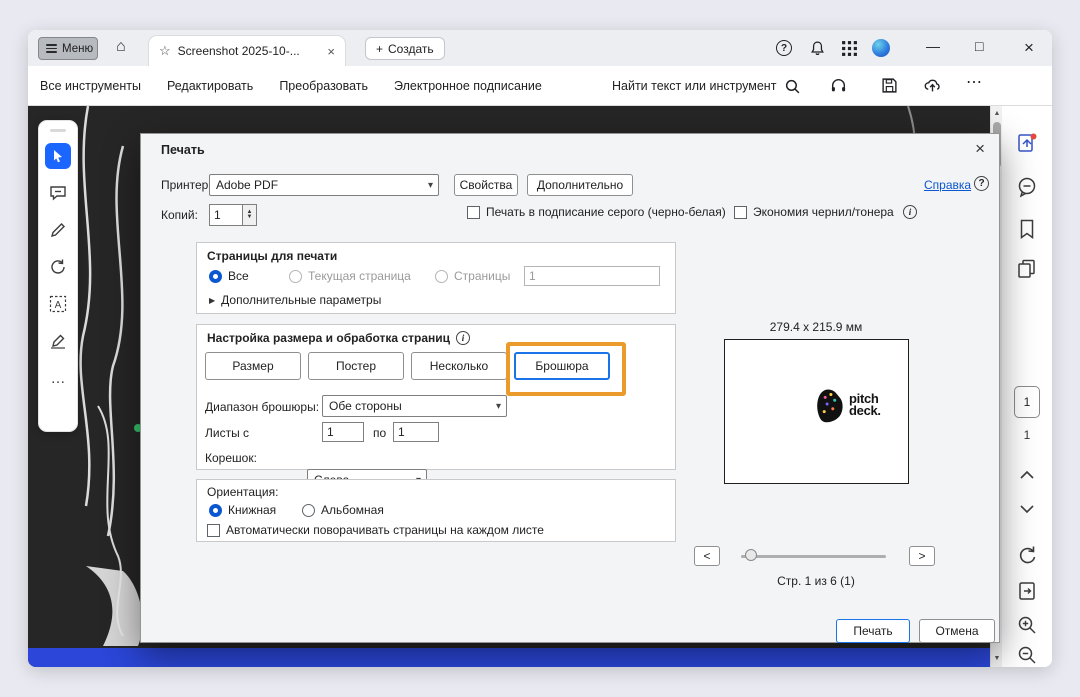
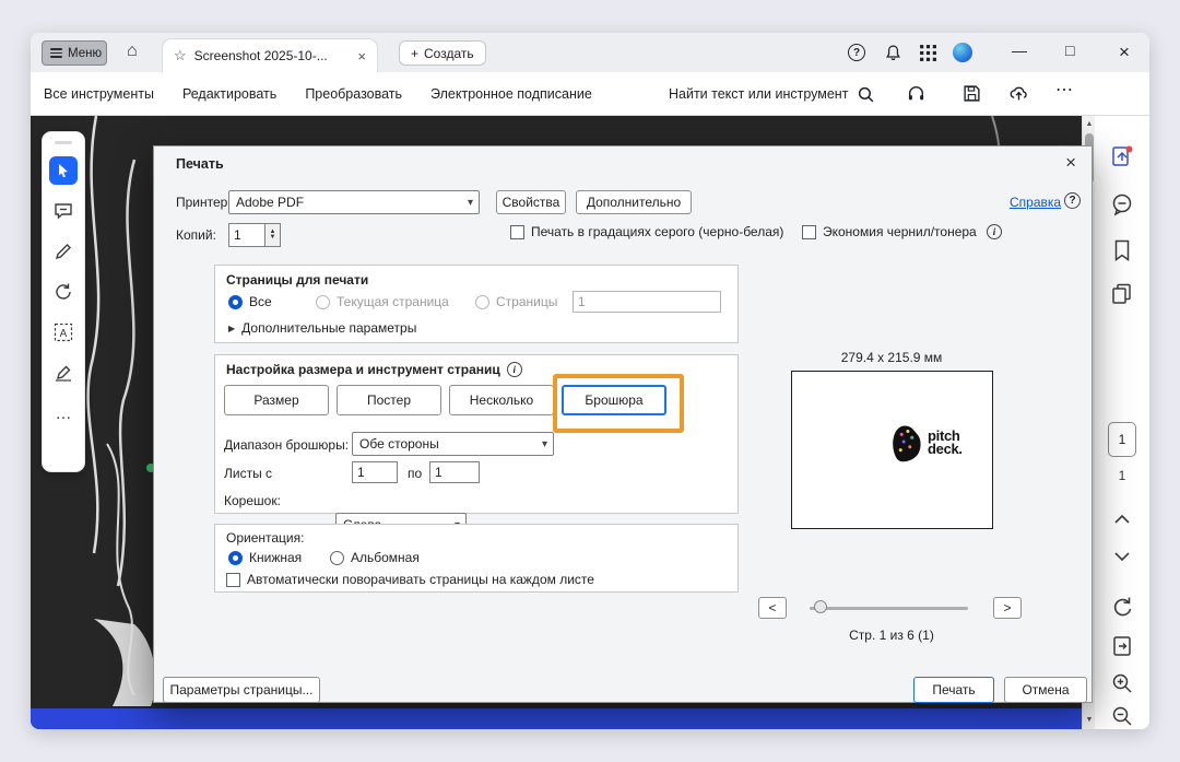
  Меню
  ⌂
  ☆
  Screenshot 2025-10-...
  ×
  +
  Создать
  ?
  —
  □
  ×
  Все инструменты
  Редактировать
  Преобразовать
  Электронное подписание
  Найти текст или инструмент
  ⋯
  A
  …
  1
  1
  Печать
  ×
  Принтер
  Adobe PDF
  Свойства
  Дополнительно
  Справка
  ?
  Копий:
  1
- Печать в подписание серого (черно-белая)
+ Печать в градациях серого (черно-белая)
  Экономия чернил/тонера
  i
  Страницы для печати
  Все
  Текущая страница
  Страницы
  1
  ▶
  Дополнительные параметры
- Настройка размера и обработка страниц
+ Настройка размера и инструмент страниц
  i
  Размер
  Постер
  Несколько
  Брошюра
  Диапазон брошюры:
  Обе стороны
  Листы с
  1
  по
  1
  Корешок:
  Ориентация:
  Книжная
  Альбомная
  Автоматически поворачивать страницы на каждом листе
  279.4 x 215.9 мм
  pitch
  deck.
  <
  >
  Стр. 1 из 6 (1)
+ Параметры страницы...
  Печать
  Отмена
